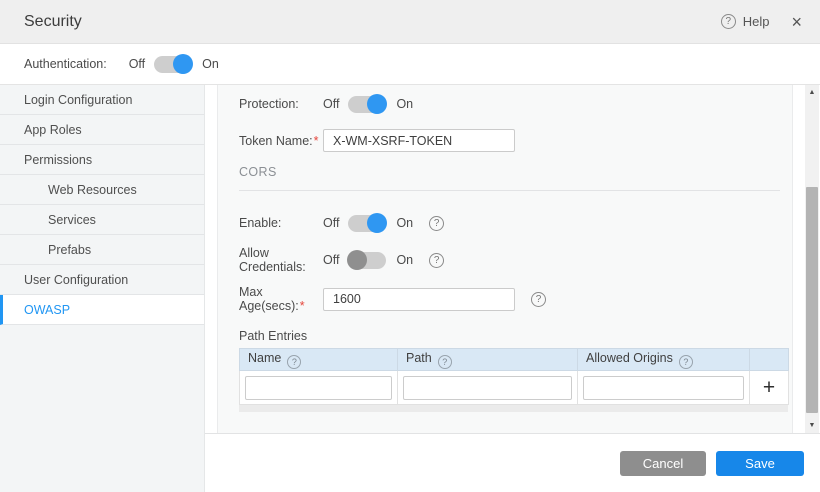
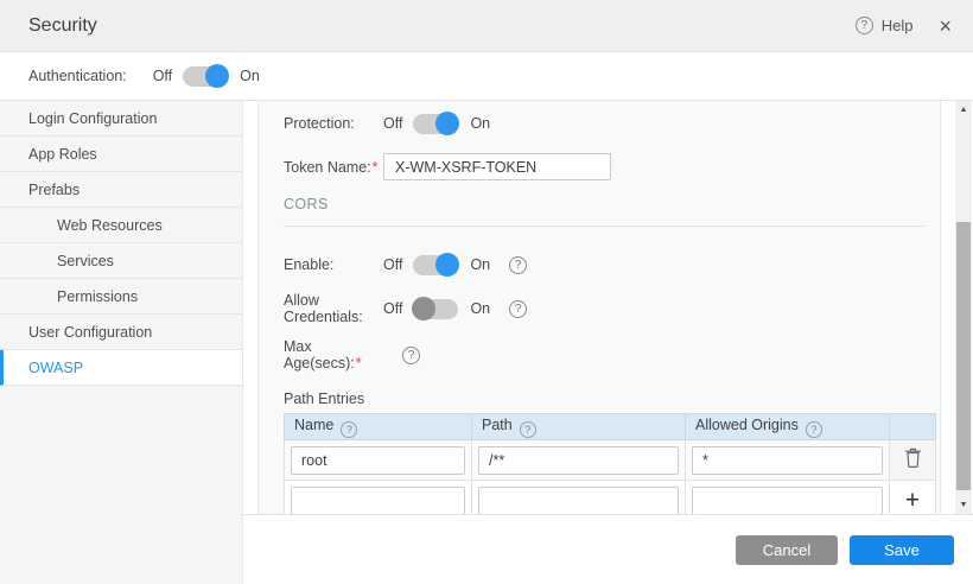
  Security
  ?
  Help
  ×
  Authentication:
  Off
  On
  Login Configuration
  App Roles
- Permissions
+ Prefabs
  Web Resources
  Services
- Prefabs
+ Permissions
  User Configuration
  OWASP
  Protection:
  Off
  On
  Token Name:*
  X-WM-XSRF-TOKEN
  CORS
  Enable:
  Off
  On
  ?
  Allow Credentials:
  Off
  On
  ?
  Max Age(secs):*
- 1600
  ?
  Path Entries
  Name ?	Path ?	Allowed Origins ?
+ root	/**	*
  			+
  Cancel
  Save
